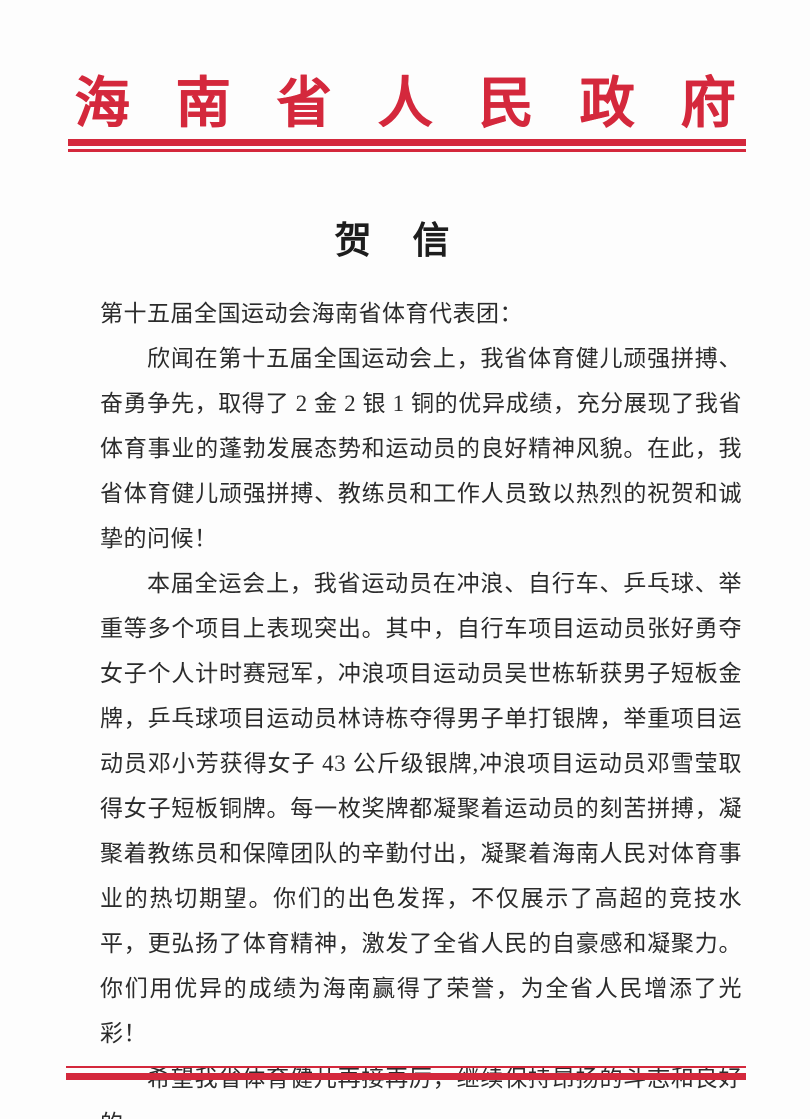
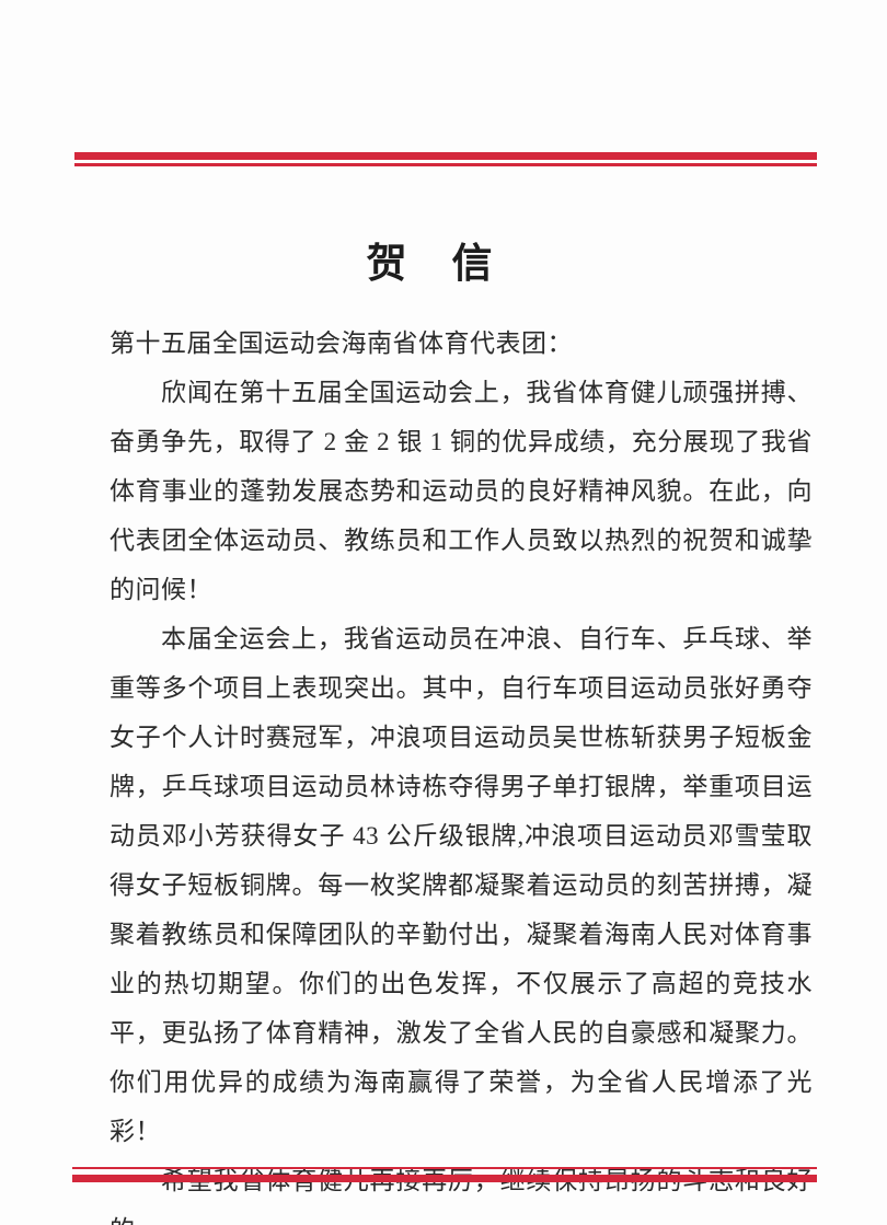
- 海南省人民政府
  贺 信
  第十五届全国运动会海南省体育代表团：
- 欣闻在第十五届全国运动会上，我省体育健儿顽强拼搏、奋勇争先，取得了 2 金 2 银 1 铜的优异成绩，充分展现了我省体育事业的蓬勃发展态势和运动员的良好精神风貌。在此，我省体育健儿顽强拼搏、教练员和工作人员致以热烈的祝贺和诚挚的问候！
+ 欣闻在第十五届全国运动会上，我省体育健儿顽强拼搏、奋勇争先，取得了 2 金 2 银 1 铜的优异成绩，充分展现了我省体育事业的蓬勃发展态势和运动员的良好精神风貌。在此，向代表团全体运动员、教练员和工作人员致以热烈的祝贺和诚挚的问候！
  本届全运会上，我省运动员在冲浪、自行车、乒乓球、举重等多个项目上表现突出。其中，自行车项目运动员张好勇夺女子个人计时赛冠军，冲浪项目运动员吴世栋斩获男子短板金牌，乒乓球项目运动员林诗栋夺得男子单打银牌，举重项目运动员邓小芳获得女子 43 公斤级银牌,冲浪项目运动员邓雪莹取得女子短板铜牌。每一枚奖牌都凝聚着运动员的刻苦拼搏，凝聚着教练员和保障团队的辛勤付出，凝聚着海南人民对体育事业的热切期望。你们的出色发挥，不仅展示了高超的竞技水平，更弘扬了体育精神，激发了全省人民的自豪感和凝聚力。你们用优异的成绩为海南赢得了荣誉，为全省人民增添了光彩！
